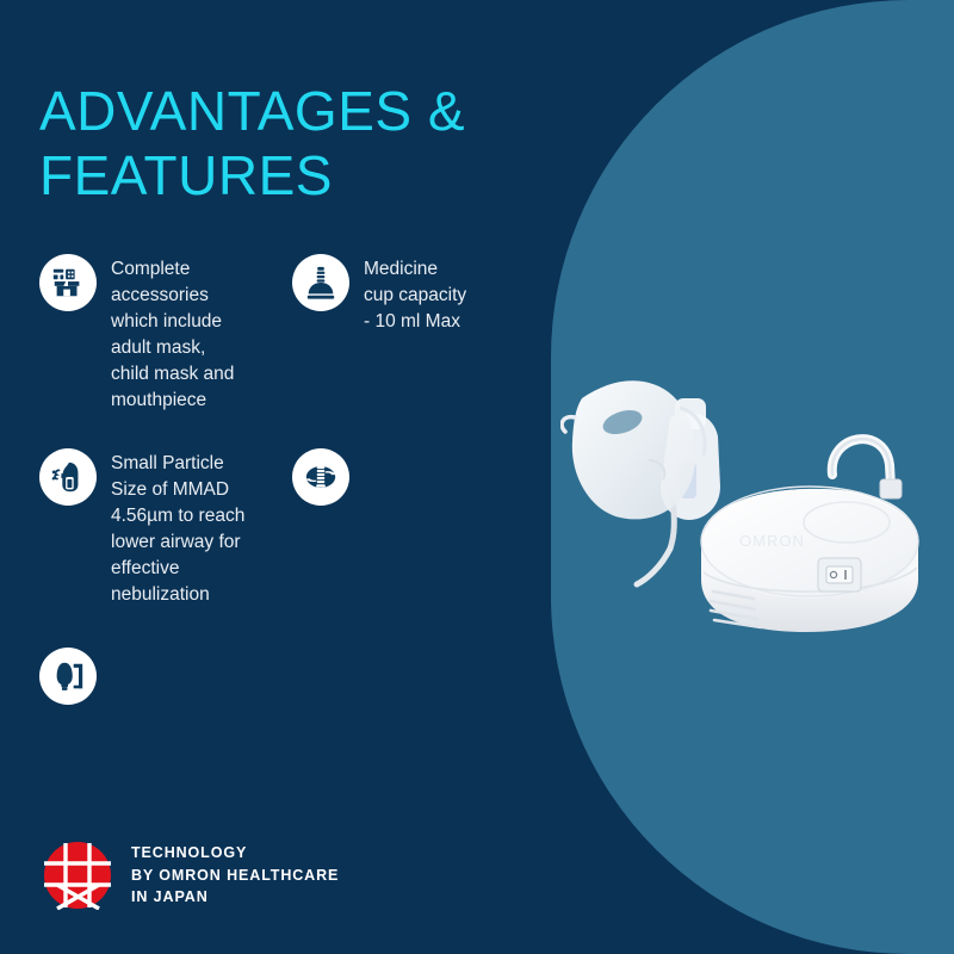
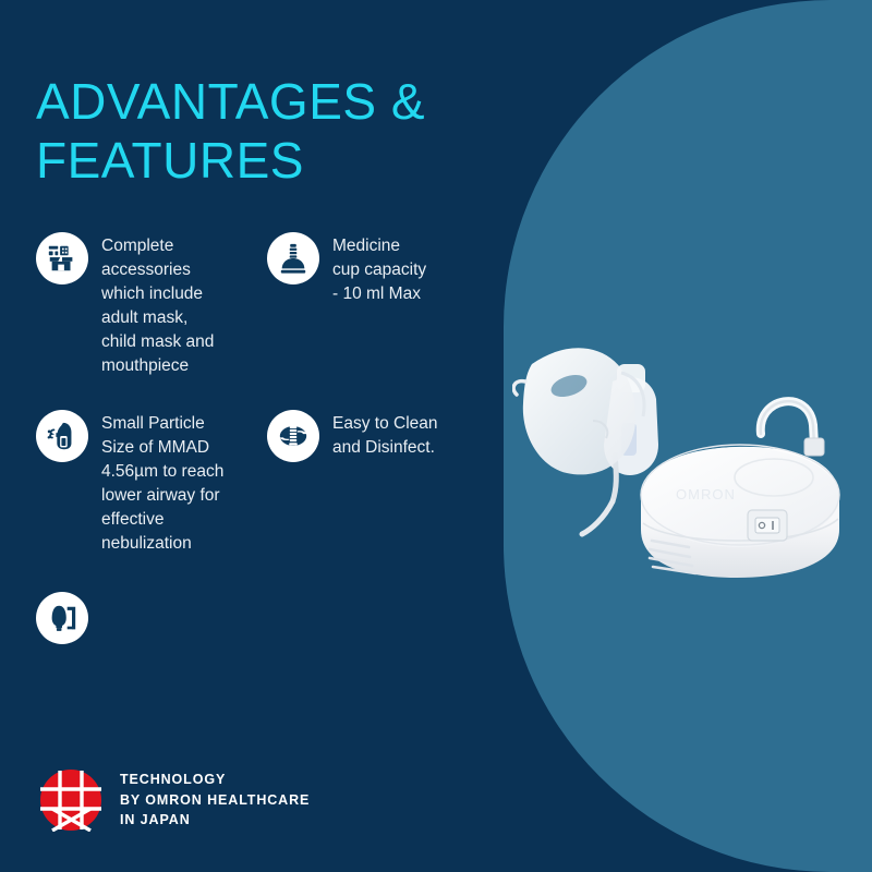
  ADVANTAGES &
  FEATURES
  Complete
  accessories
  which include
  adult mask,
  child mask and
  mouthpiece
  Medicine
  cup capacity
  - 10 ml Max
  Small Particle
  Size of MMAD
  4.56µm to reach
  lower airway for
  effective
  nebulization
+ Easy to Clean
+ and Disinfect.
  TECHNOLOGY
  BY OMRON HEALTHCARE
  IN JAPAN
